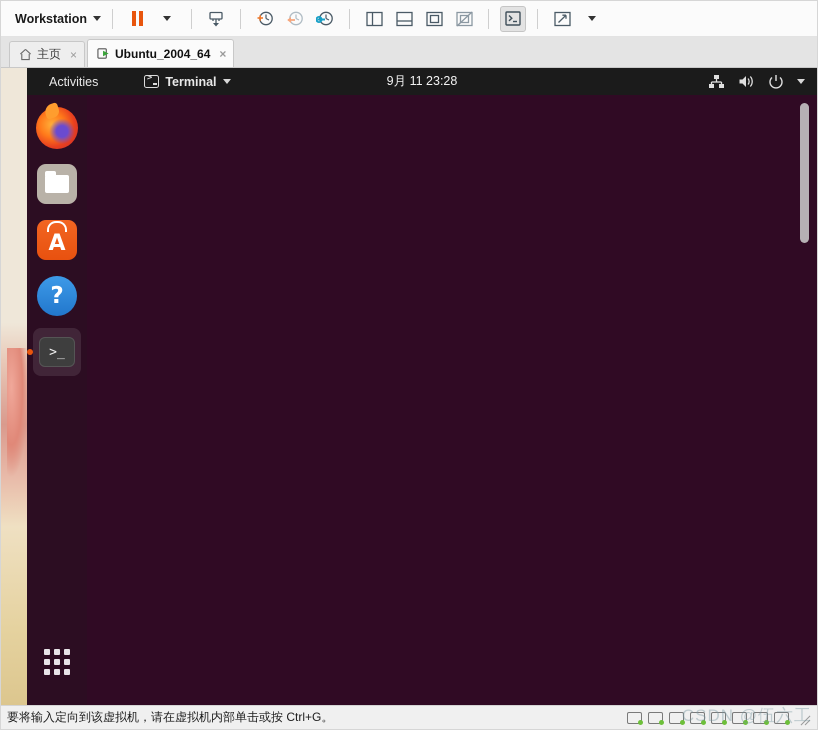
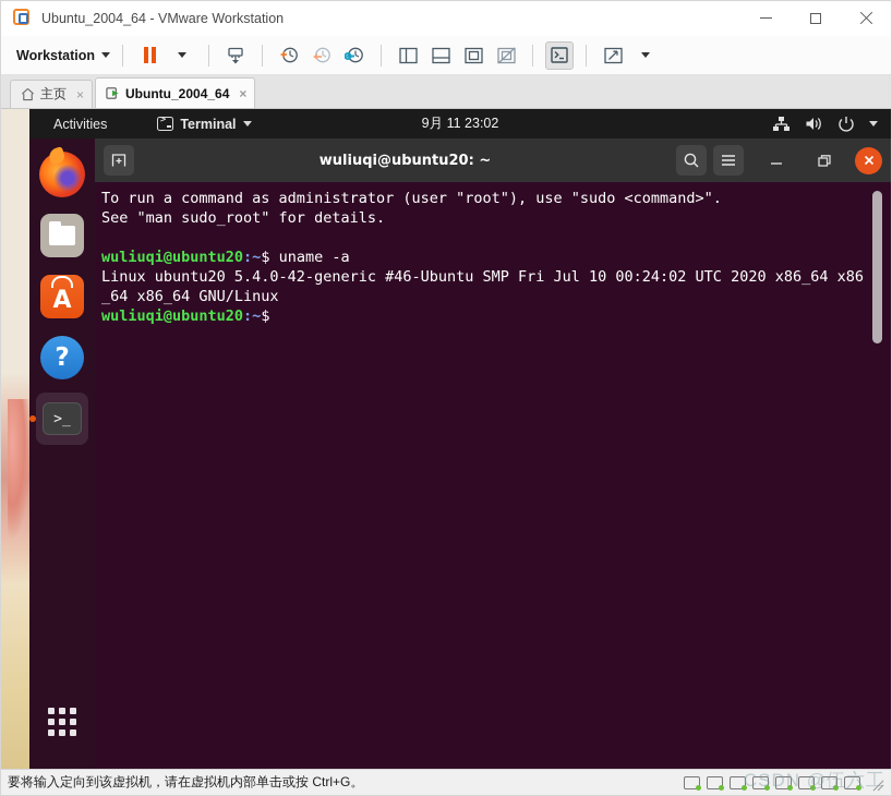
+ Ubuntu_2004_64 - VMware Workstation
  Workstation
  主页
  ×
  Ubuntu_2004_64
  ×
  Activities
  Terminal
- 9月 11 23:28
+ 9月 11 23:02
  A
  ?
  >_
+ wuliuqi@ubuntu20: ~
+ To run a command as administrator (user "root"), use "sudo <command>". See "man sudo_root" for details. wuliuqi@ubuntu20:~$ uname -a Linux ubuntu20 5.4.0-42-generic #46-Ubuntu SMP Fri Jul 10 00:24:02 UTC 2020 x86_64 x86_64 x86_64 GNU/Linux wuliuqi@ubuntu20:~$
  要将输入定向到该虚拟机，请在虚拟机内部单击或按 Ctrl+G。
  CSDN @伍六工
